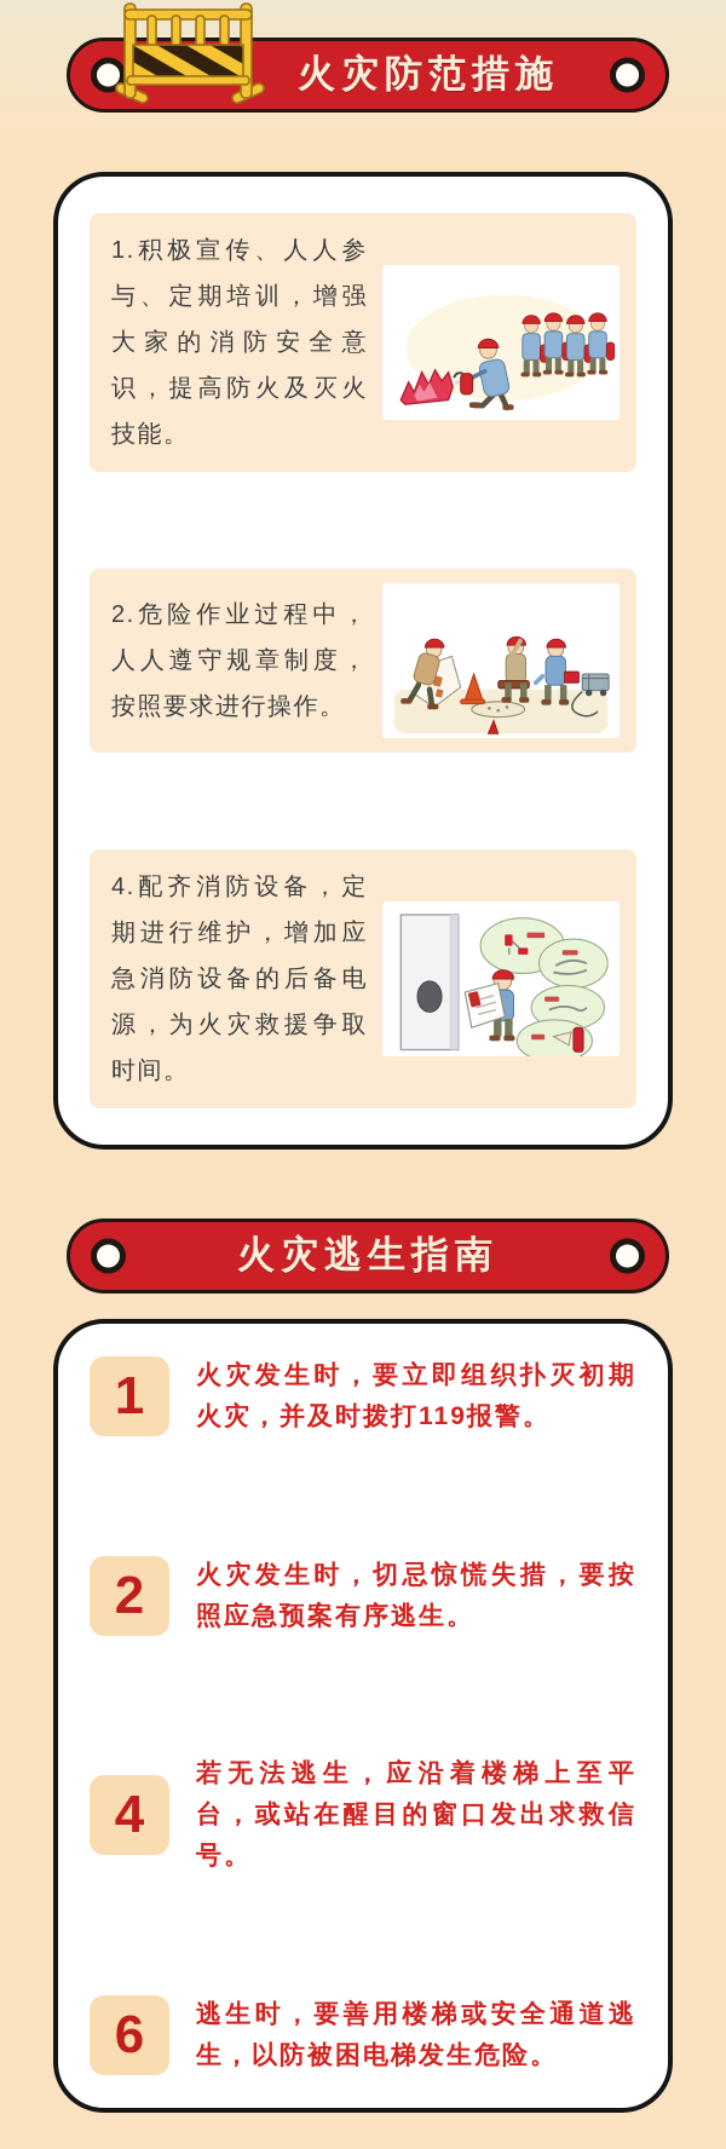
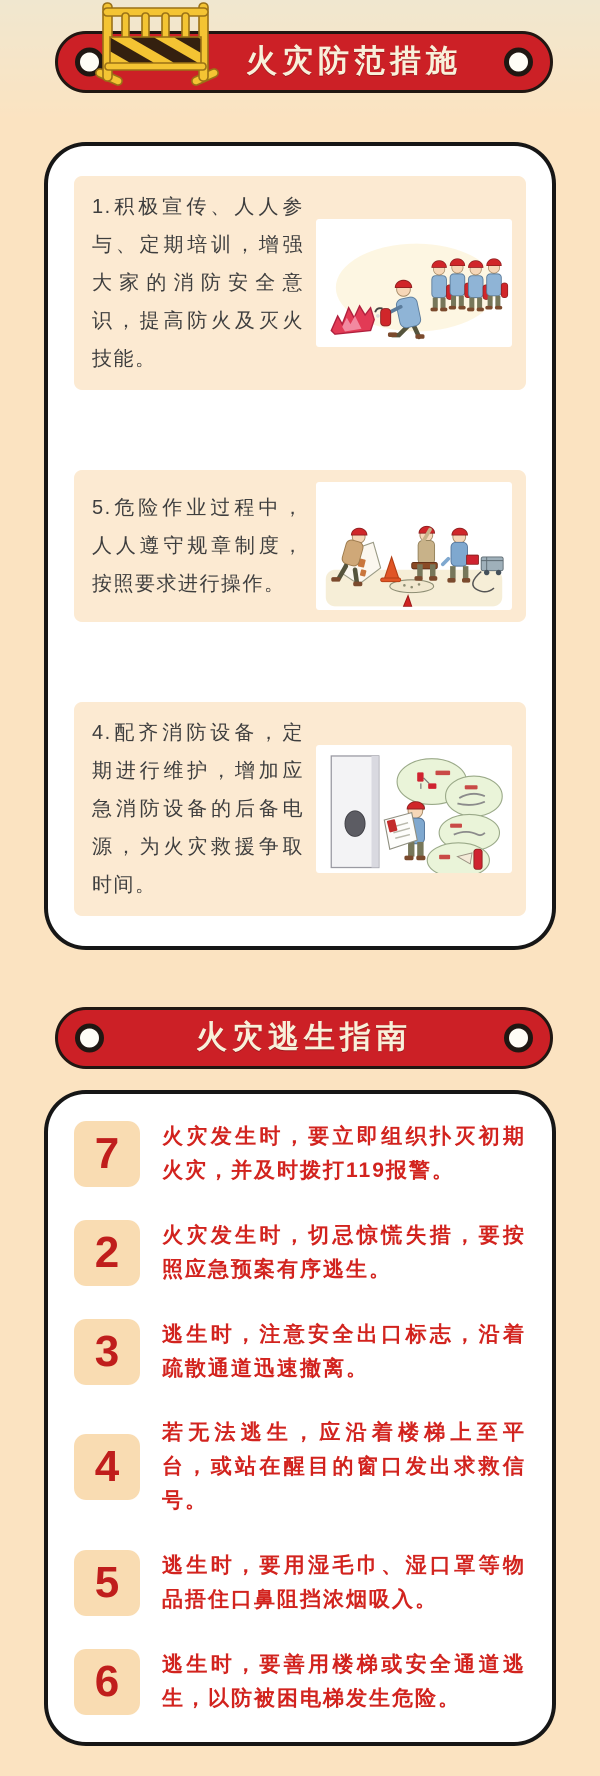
  火灾防范措施
  1.积极宣传、人人参与、定期培训，增强大家的消防安全意识，提高防火及灭火技能。
- 2.危险作业过程中，人人遵守规章制度，按照要求进行操作。
+ 5.危险作业过程中，人人遵守规章制度，按照要求进行操作。
  4.配齐消防设备，定期进行维护，增加应急消防设备的后备电源，为火灾救援争取时间。
  火灾逃生指南
- 1
+ 7
  火灾发生时，要立即组织扑灭初期火灾，并及时拨打119报警。
  2
  火灾发生时，切忌惊慌失措，要按照应急预案有序逃生。
+ 3
+ 逃生时，注意安全出口标志，沿着疏散通道迅速撤离。
  4
  若无法逃生，应沿着楼梯上至平台，或站在醒目的窗口发出求救信号。
+ 5
+ 逃生时，要用湿毛巾、湿口罩等物品捂住口鼻阻挡浓烟吸入。
  6
  逃生时，要善用楼梯或安全通道逃生，以防被困电梯发生危险。
